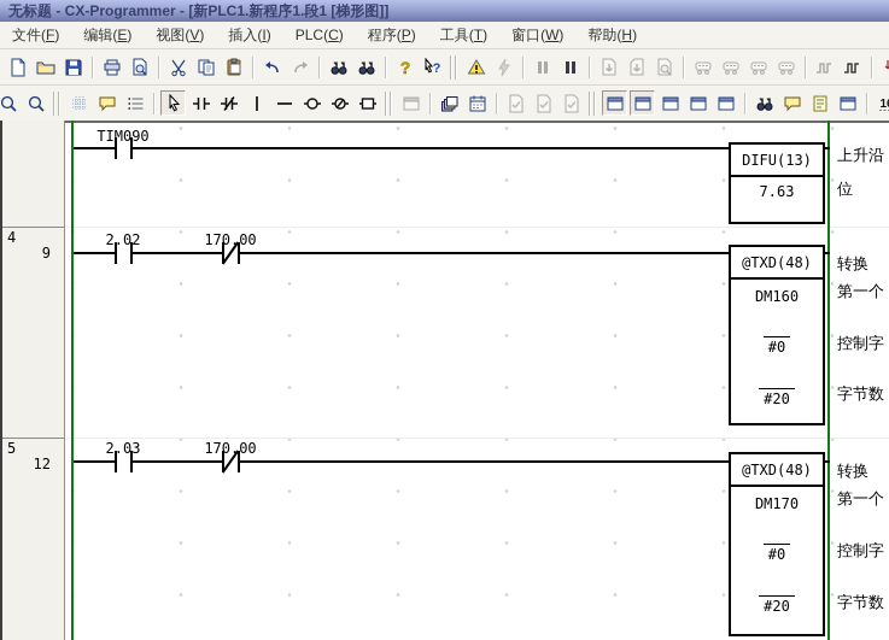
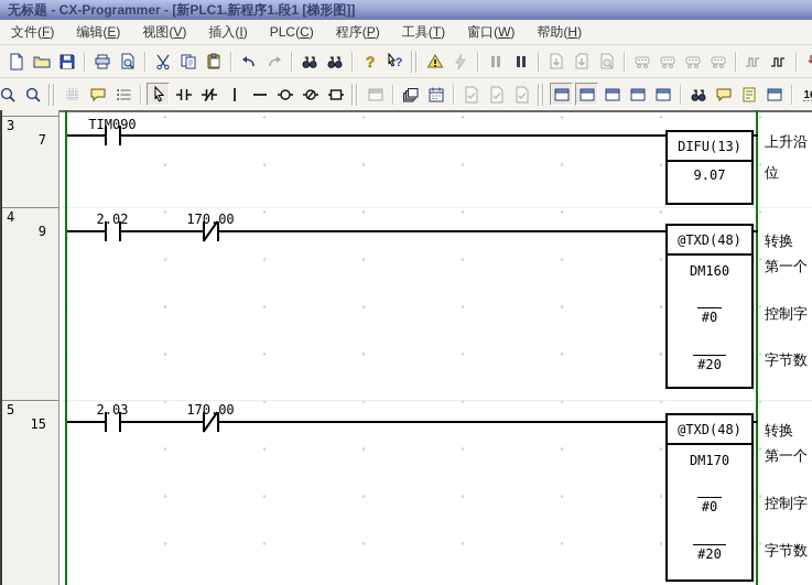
  无标题 - CX-Programmer - [新PLC1.新程序1.段1 [梯形图]]
  文件(F)
  编辑(E)
  视图(V)
  插入(I)
  PLC(C)
  程序(P)
  工具(T)
  窗口(W)
  帮助(H)
+ 3
+ 7
  4
  9
  5
- 12
+ 15
  TIM090
  DIFU(13)
- 7.63
+ 9.07
  上升沿
  位
  2.02
  170.00
  @TXD(48)
  DM160
  #0
  #20
  转换
  第一个
  控制字
  字节数
  2.03
  170.00
  @TXD(48)
  DM170
  #0
  #20
  转换
  第一个
  控制字
  字节数
